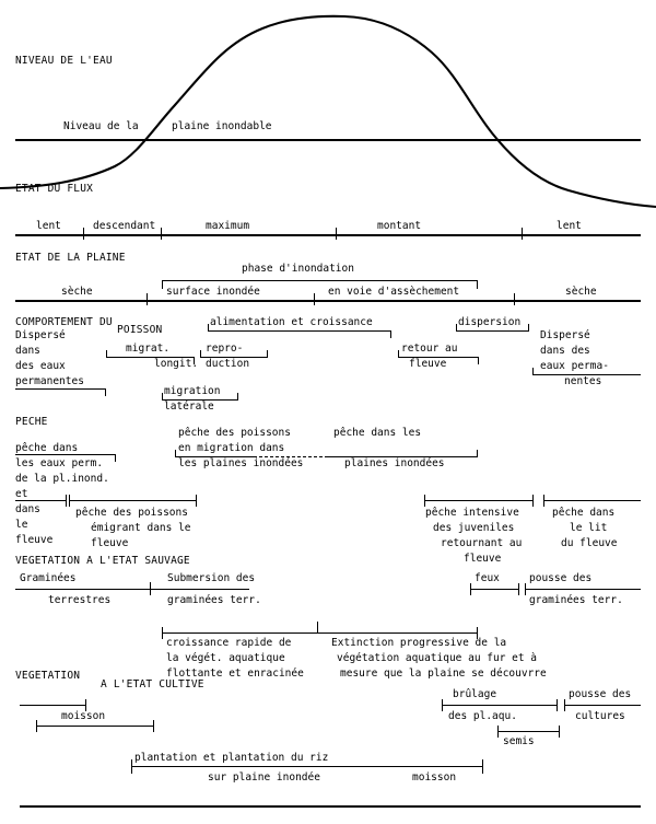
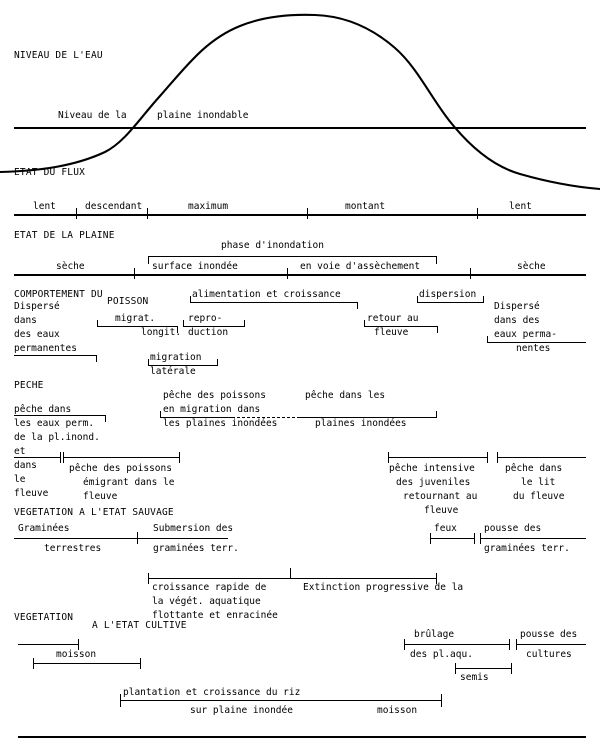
  NIVEAU DE L'EAU
  Niveau de la
  plaine inondable
  ETAT DU FLUX
  lent
  descendant
  maximum
  montant
  lent
  ETAT DE LA PLAINE
  phase d'inondation
  sèche
  surface inondée
  en voie d'assèchement
  sèche
  COMPORTEMENT DU
  POISSON
  alimentation et croissance
  dispersion
  Dispersé
  dans
  des eaux
  permanentes
  migrat.
  longit
  repro-
  duction
  migration
  latérale
  retour au
  fleuve
  Dispersé
  dans des
  eaux perma-
  nentes
  PECHE
  pêche des poissons
  en migration dans
  les plaines inondées
  pêche dans les
  plaines inondées
  pêche dans
  les eaux perm.
  de la pl.inond.
  et
  dans
  le
  fleuve
  pêche des poissons
  émigrant dans le
  fleuve
  pêche intensive
  des juveniles
  retournant au
  fleuve
  pêche dans
  le lit
  du fleuve
  VEGETATION A L'ETAT SAUVAGE
  Graminées
  terrestres
  Submersion des
  graminées terr.
  feux
  pousse des
  graminées terr.
  croissance rapide de
  la végét. aquatique
  flottante et enracinée
  Extinction progressive de la
- végétation aquatique au fur et à
- mesure que la plaine se découvrre
  VEGETATION
  A L'ETAT CULTIVE
  moisson
  brûlage
  des pl.aqu.
  pousse des
  cultures
  semis
- plantation et plantation du riz
+ plantation et croissance du riz
  sur plaine inondée
  moisson
